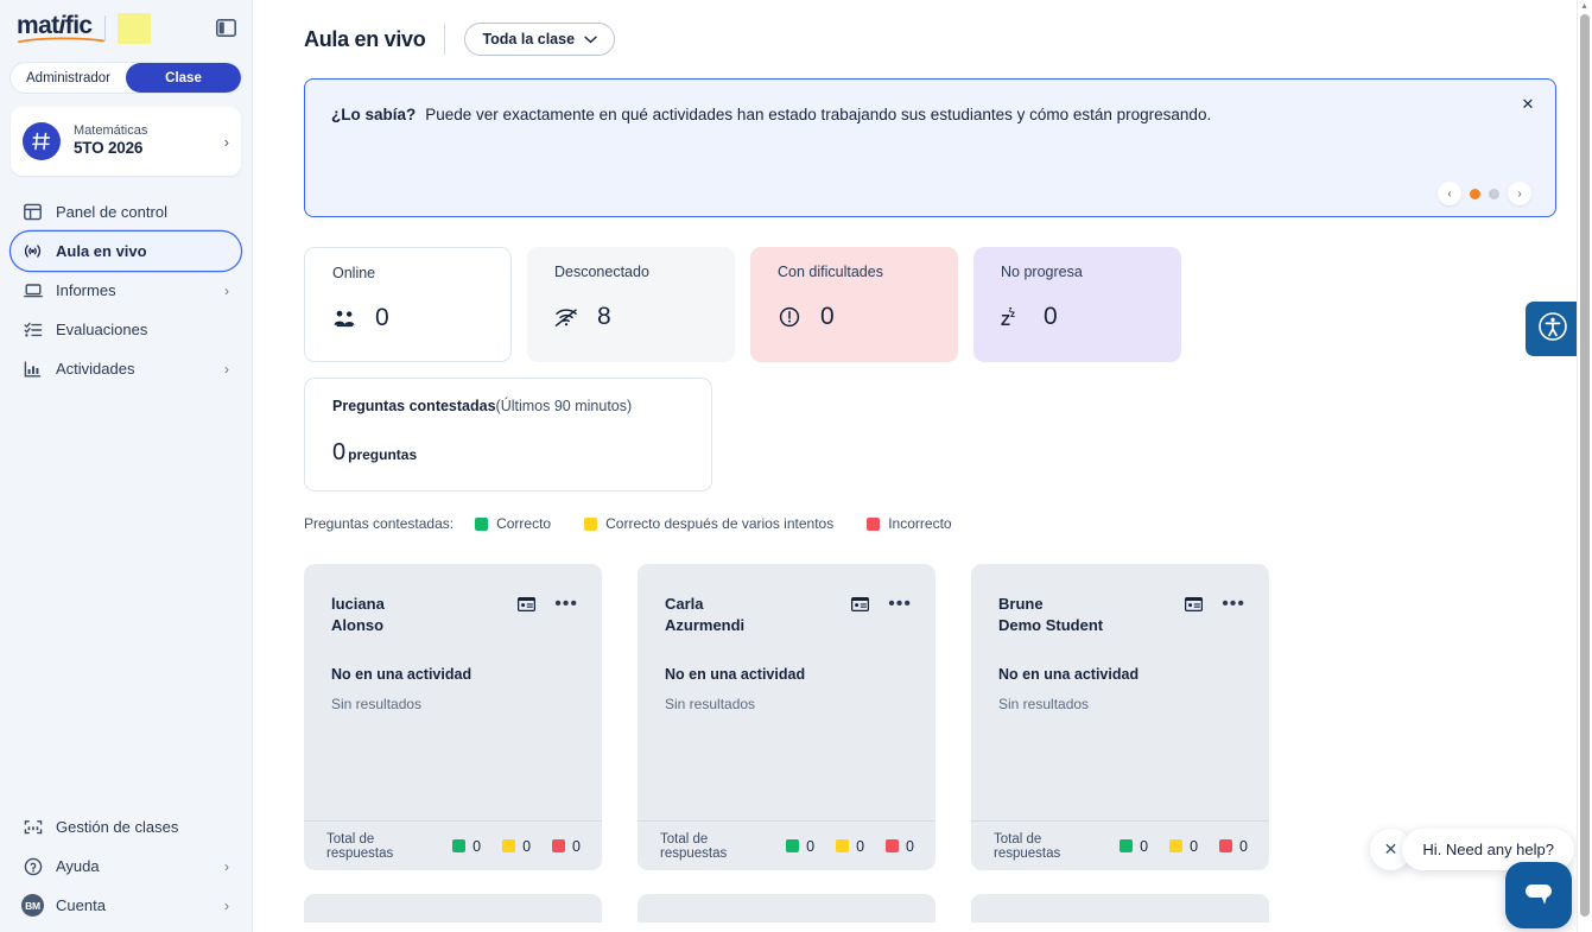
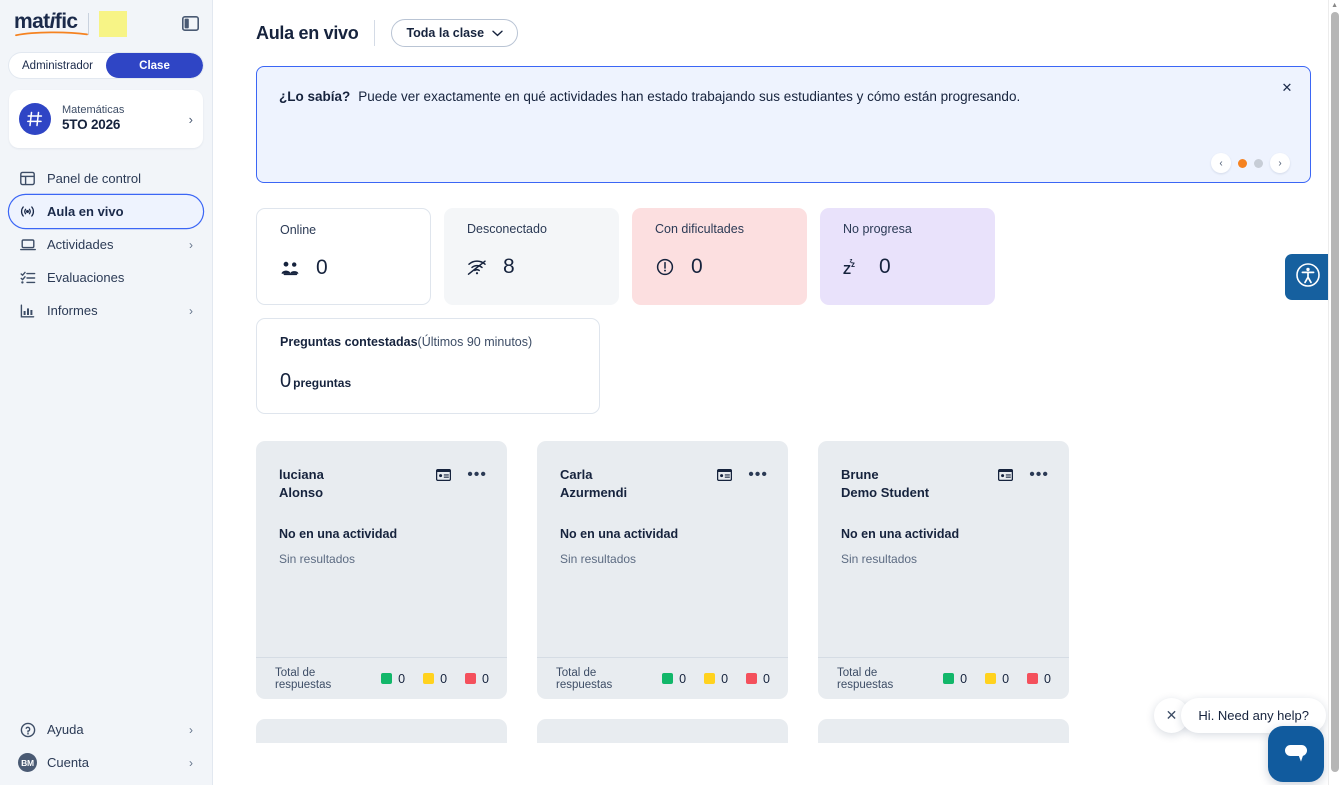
  matific
  Administrador
  Clase
  Matemáticas
  5TO 2026
  ›
  Panel de control
  Aula en vivo
- Informes
+ Actividades
  ›
  Evaluaciones
- Actividades
+ Informes
  ›
- Gestión de clases
  Ayuda
  ›
  BM
  Cuenta
  ›
  Aula en vivo
  Toda la clase
  ✕
  ¿Lo sabía? Puede ver exactamente en qué actividades han estado trabajando sus estudiantes y cómo están progresando.
  ‹
  ›
  Online
  0
  Desconectado
  8
  Con dificultades
  0
  No progresa
  Z
  z
  0
  Preguntas contestadas(Últimos 90 minutos)
  0 preguntas
- Preguntas contestadas:
- Correcto
- Correcto después de varios intentos
- Incorrecto
  luciana
  Alonso
  •••
  No en una actividad
  Sin resultados
  Total de respuestas
  0
  0
  0
  Carla
  Azurmendi
  •••
  No en una actividad
  Sin resultados
  Total de respuestas
  0
  0
  0
  Brune
  Demo Student
  •••
  No en una actividad
  Sin resultados
  Total de respuestas
  0
  0
  0
  ✕
  Hi. Need any help?
